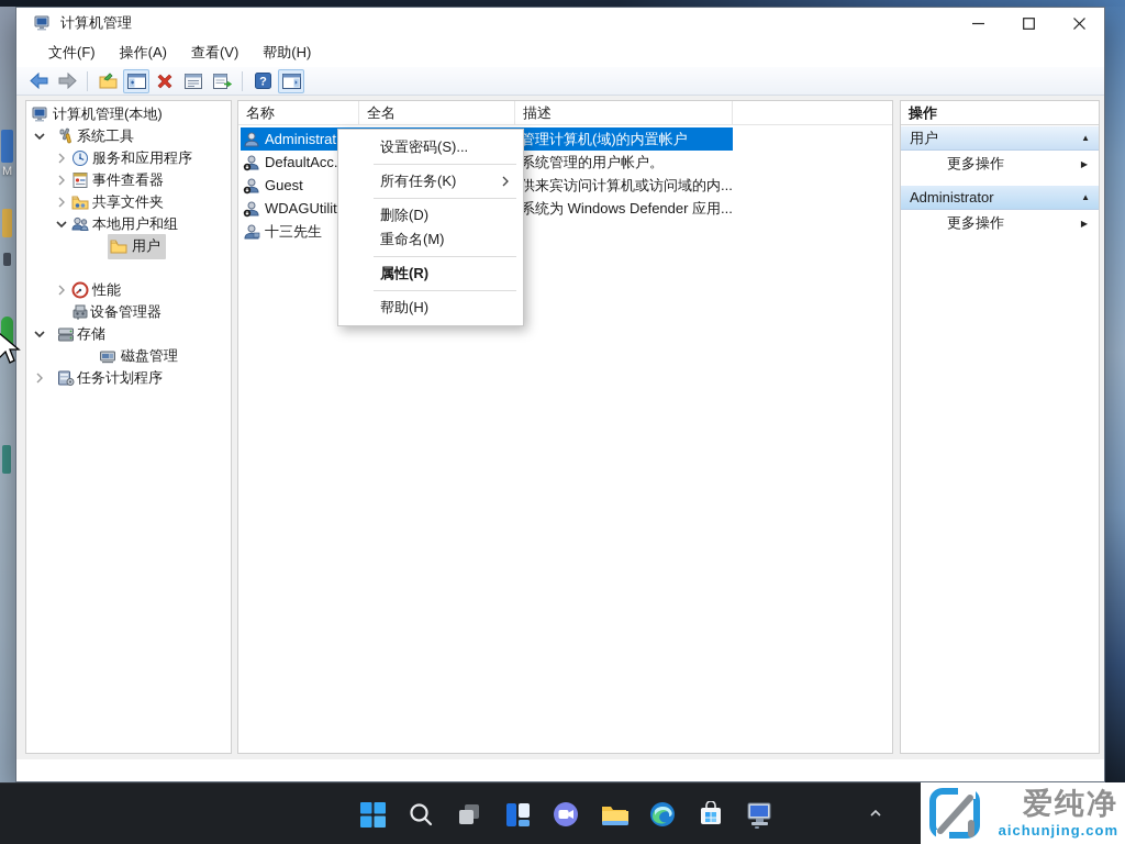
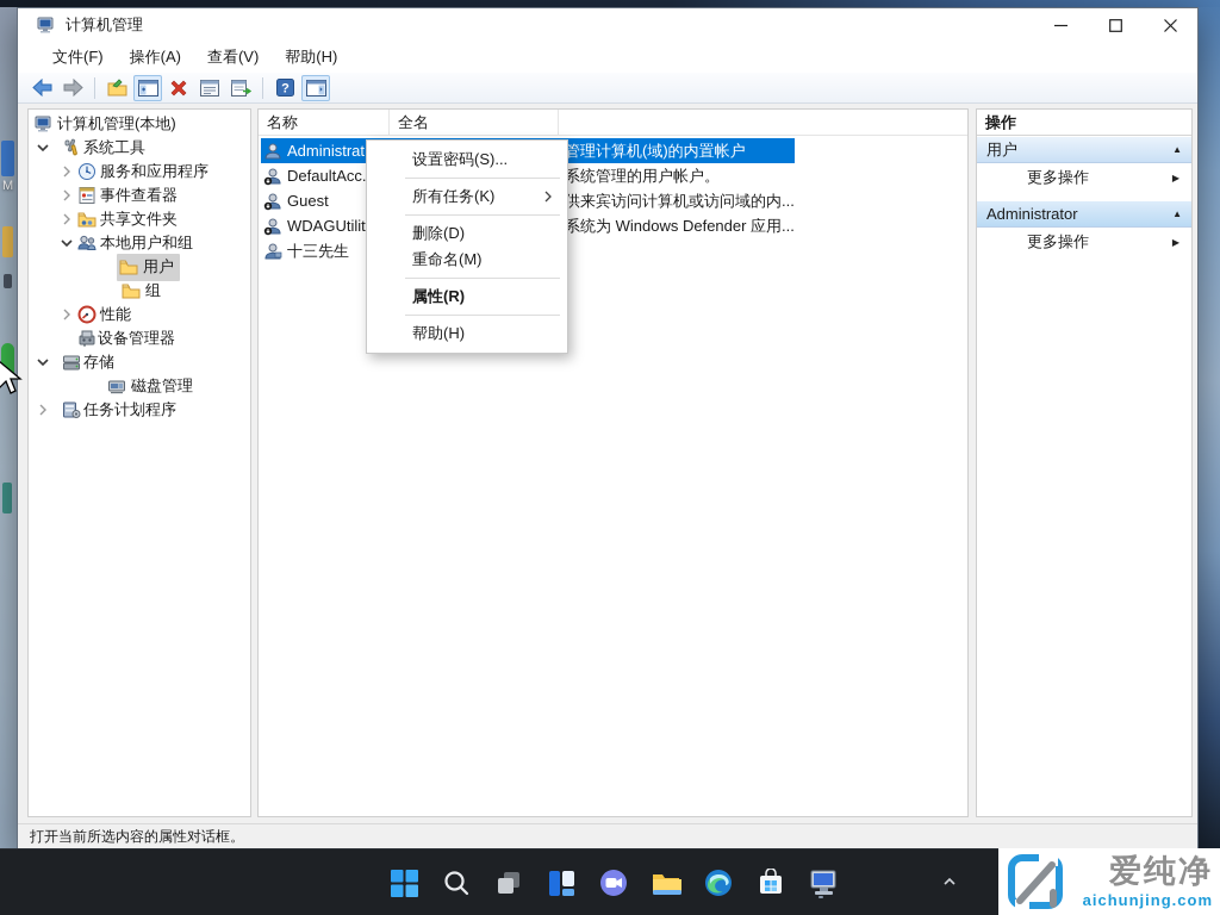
  M
  计算机管理
  文件(F)
  操作(A)
  查看(V)
  帮助(H)
  ?
  计算机管理(本地)
  系统工具
  服务和应用程序
  事件查看器
  共享文件夹
  本地用户和组
  用户
+ 组
  性能
  设备管理器
  存储
  磁盘管理
  任务计划程序
  名称
  全名
- 描述
  Administrat
  管理计算机(域)的内置帐户
  DefaultAcc.
  系统管理的用户帐户。
  Guest
  供来宾访问计算机或访问域的内...
  WDAGUtilit
  系统为 Windows Defender 应用...
  十三先生
  操作
  用户
  ▲
  更多操作
  ▶
  Administrator
  ▲
  更多操作
  ▶
+ 打开当前所选内容的属性对话框。
  设置密码(S)...
  所有任务(K)
  删除(D)
  重命名(M)
  属性(R)
  帮助(H)
  爱纯净
  aichunjing.com
